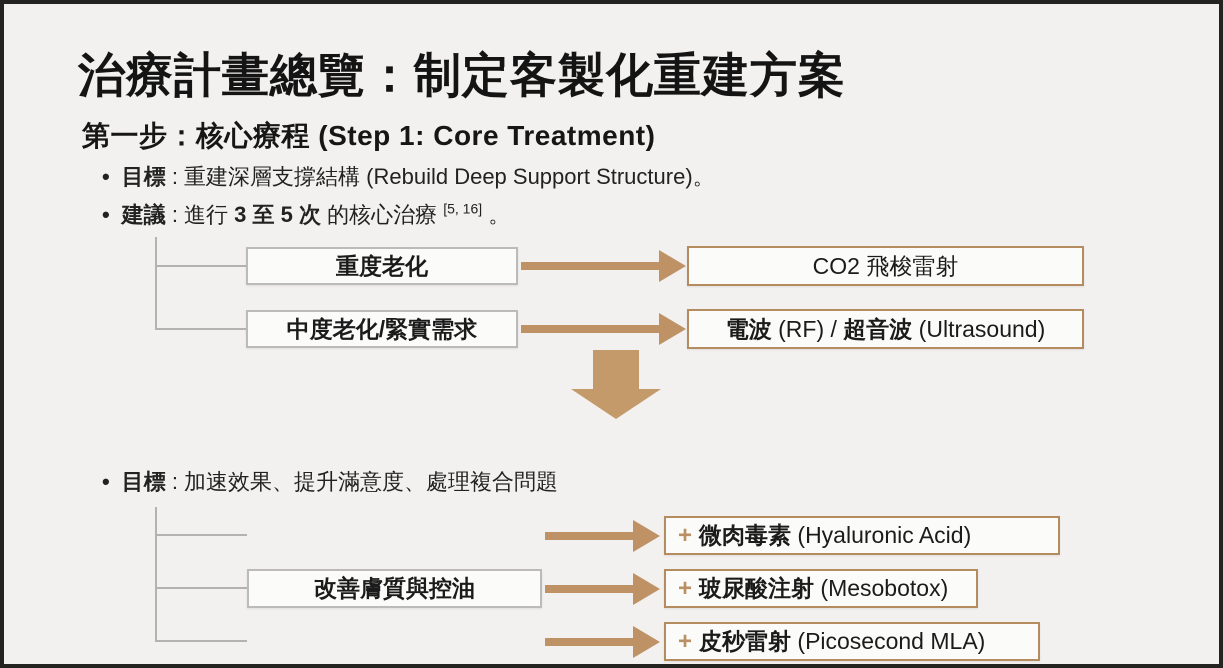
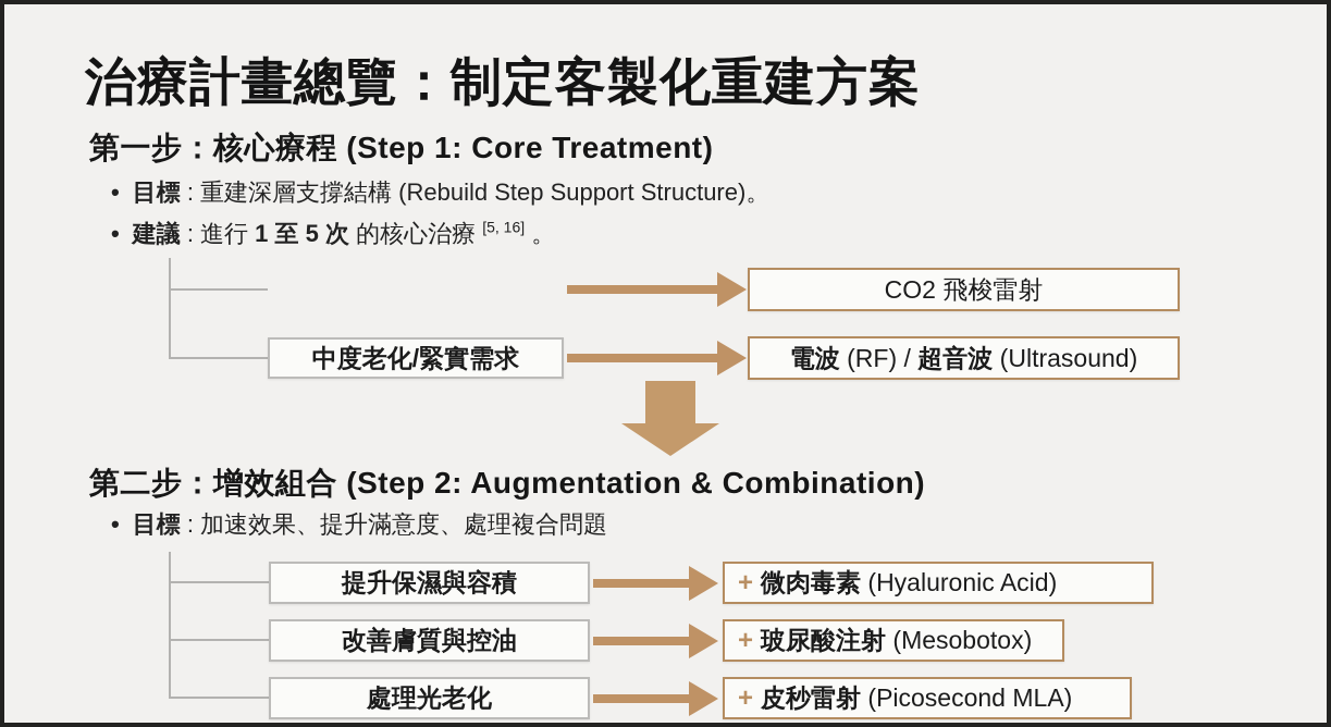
  治療計畫總覽：制定客製化重建方案
  第一步：核心療程 (Step 1: Core Treatment)
  •
- 目標 : 重建深層支撐結構 (Rebuild Deep Support Structure)。
+ 目標 : 重建深層支撐結構 (Rebuild Step Support Structure)。
  •
- 建議 : 進行 3 至 5 次 的核心治療 [5, 16] 。
+ 建議 : 進行 1 至 5 次 的核心治療 [5, 16] 。
- 重度老化
  CO2 飛梭雷射
  中度老化/緊實需求
  電波 (RF) / 超音波 (Ultrasound)
+ 第二步：增效組合 (Step 2: Augmentation & Combination)
  •
  目標 : 加速效果、提升滿意度、處理複合問題
+ 提升保濕與容積
  +
  微肉毒素 (Hyaluronic Acid)
  改善膚質與控油
  +
  玻尿酸注射 (Mesobotox)
+ 處理光老化
  +
  皮秒雷射 (Picosecond MLA)
